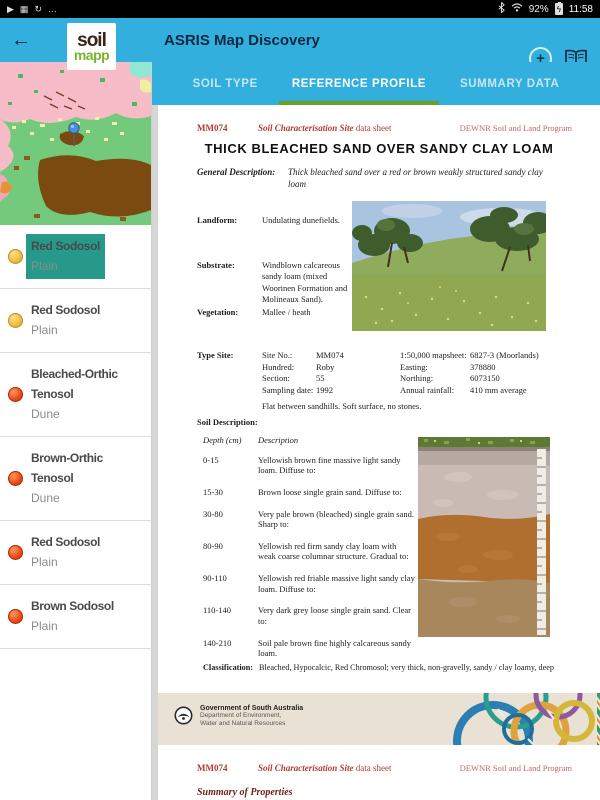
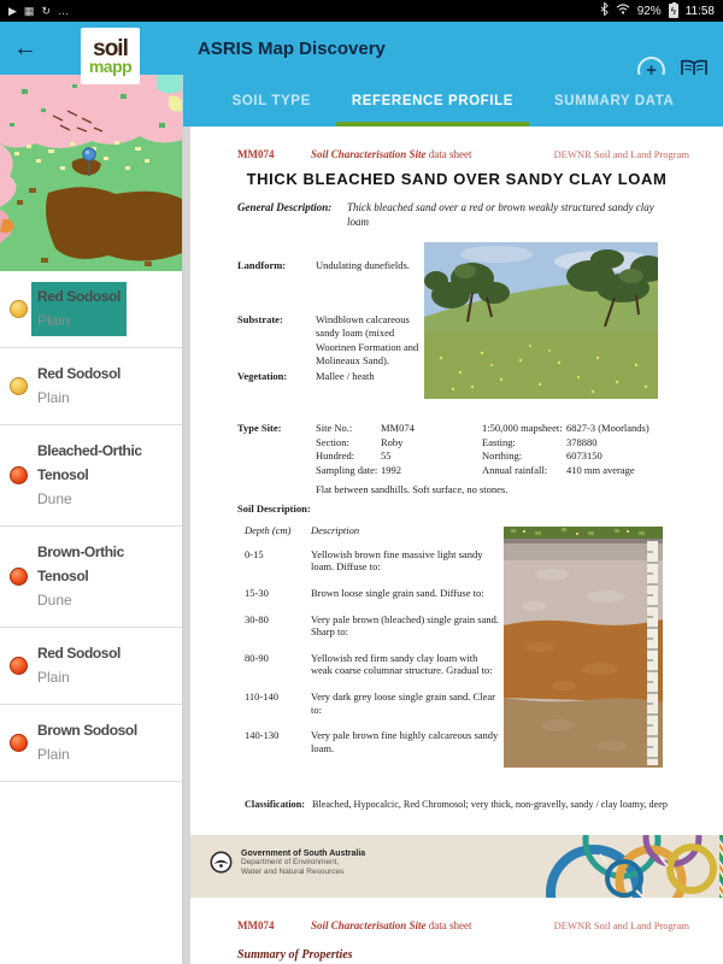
  ▶
  ▦
  ↻
  …
  92%
  ϟ
  11:58
  ←
  soil
  mapp
  ASRIS Map Discovery
  +
  SOIL TYPE
  REFERENCE PROFILE
  SUMMARY DATA
  Red Sodosol
  Plain
  Red Sodosol
  Plain
  Bleached-Orthic Tenosol
  Dune
  Brown-Orthic Tenosol
  Dune
  Red Sodosol
  Plain
  Brown Sodosol
  Plain
  MM074
  Soil Characterisation Site data sheet
  DEWNR Soil and Land Program
  THICK BLEACHED SAND OVER SANDY CLAY LOAM
  General Description:
  Thick bleached sand over a red or brown weakly structured sandy clay loam
  Landform:
  Undulating dunefields.
  Substrate:
  Windblown calcareous sandy loam (mixed Woorinen Formation and Molineaux Sand).
  Vegetation:
  Mallee / heath
  Type Site:
  Site No.:
  MM074
  1:50,000 mapsheet:
  6827-3 (Moorlands)
- Hundred:
+ Section:
  Roby
  Easting:
  378880
- Section:
+ Hundred:
  55
  Northing:
  6073150
  Sampling date:
  1992
  Annual rainfall:
  410 mm average
  Flat between sandhills. Soft surface, no stones.
  Soil Description:
  Depth (cm)
  Description
  0-15
  Yellowish brown fine massive light sandy loam. Diffuse to:
  15-30
  Brown loose single grain sand. Diffuse to:
  30-80
  Very pale brown (bleached) single grain sand. Sharp to:
  80-90
  Yellowish red firm sandy clay loam with weak coarse columnar structure. Gradual to:
- 90-110
- Yellowish red friable massive light sandy clay loam. Diffuse to:
  110-140
  Very dark grey loose single grain sand. Clear to:
- 140-210
+ 140-130
- Soil pale brown fine highly calcareous sandy loam.
+ Very pale brown fine highly calcareous sandy loam.
  Classification:
  Bleached, Hypocalcic, Red Chromosol; very thick, non-gravelly, sandy / clay loamy, deep
  MM074
  Soil Characterisation Site data sheet
  DEWNR Soil and Land Program
  Summary of Properties
